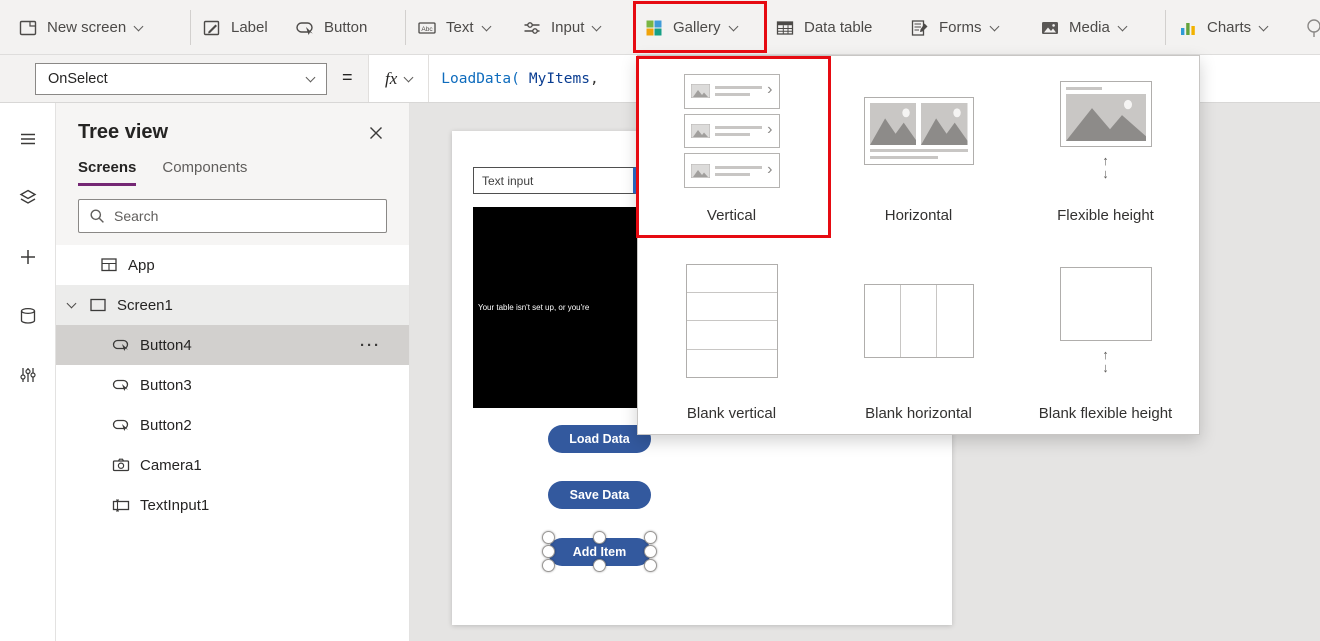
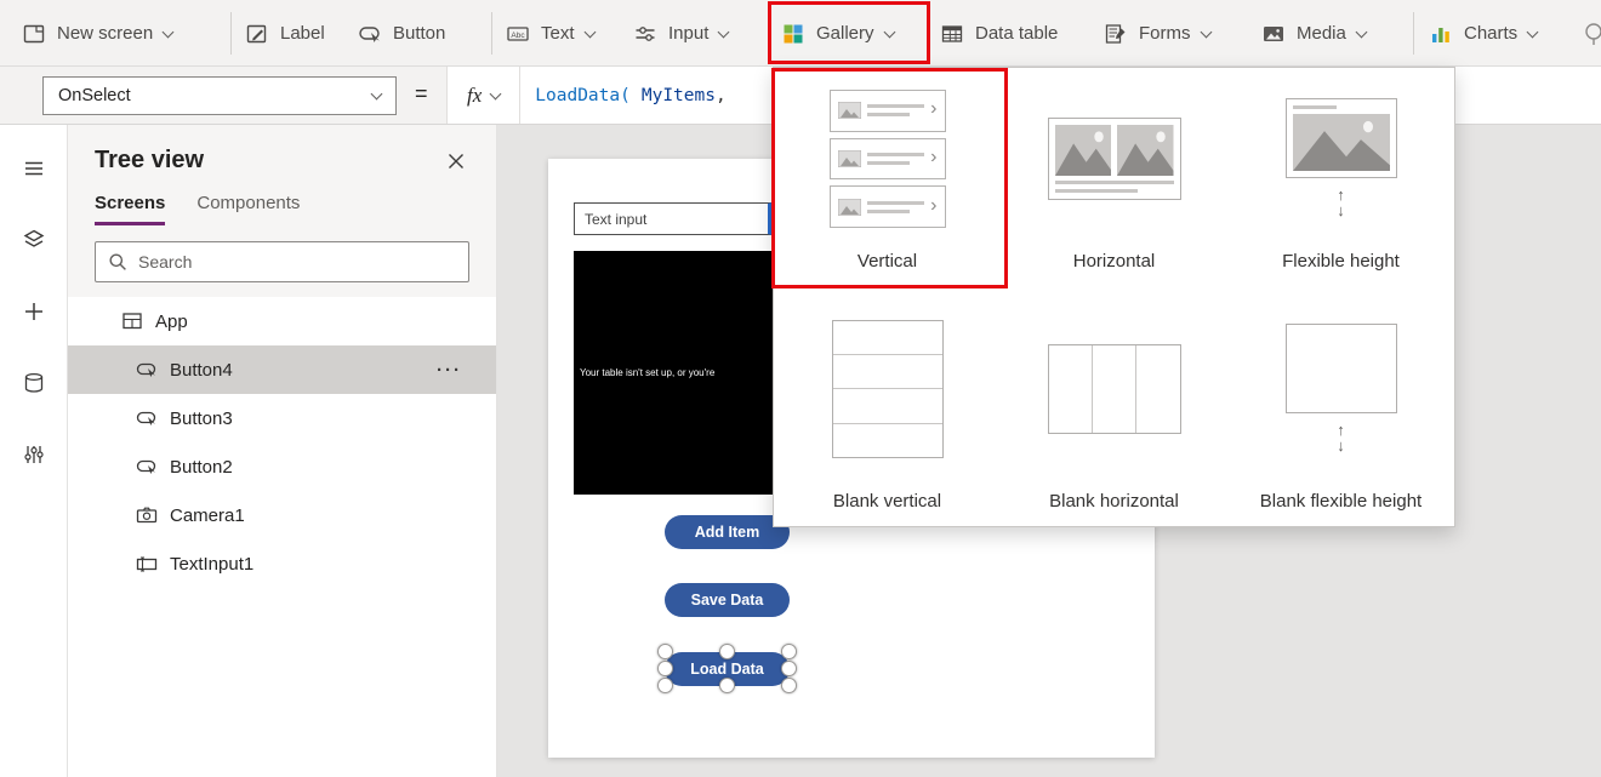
  New screen
  Label
  Button
  Text
  Input
  Gallery
  Data table
  Forms
  Media
  Charts
  OnSelect
  =
  fx
  LoadData(
  MyItems
  ,
  Tree view
  Screens
  Components
  Search
  App
- Screen1
  Button4
  ···
  Button3
  Button2
  Camera1
  TextInput1
  Text input
  Your table isn't set up, or you're
- Load Data
+ Add Item
  Save Data
- Add Item
+ Load Data
  ›
  ›
  ›
  Vertical
  Horizontal
  ↑
  ↓
  Flexible height
  Blank vertical
  Blank horizontal
  ↑
  ↓
  Blank flexible height
